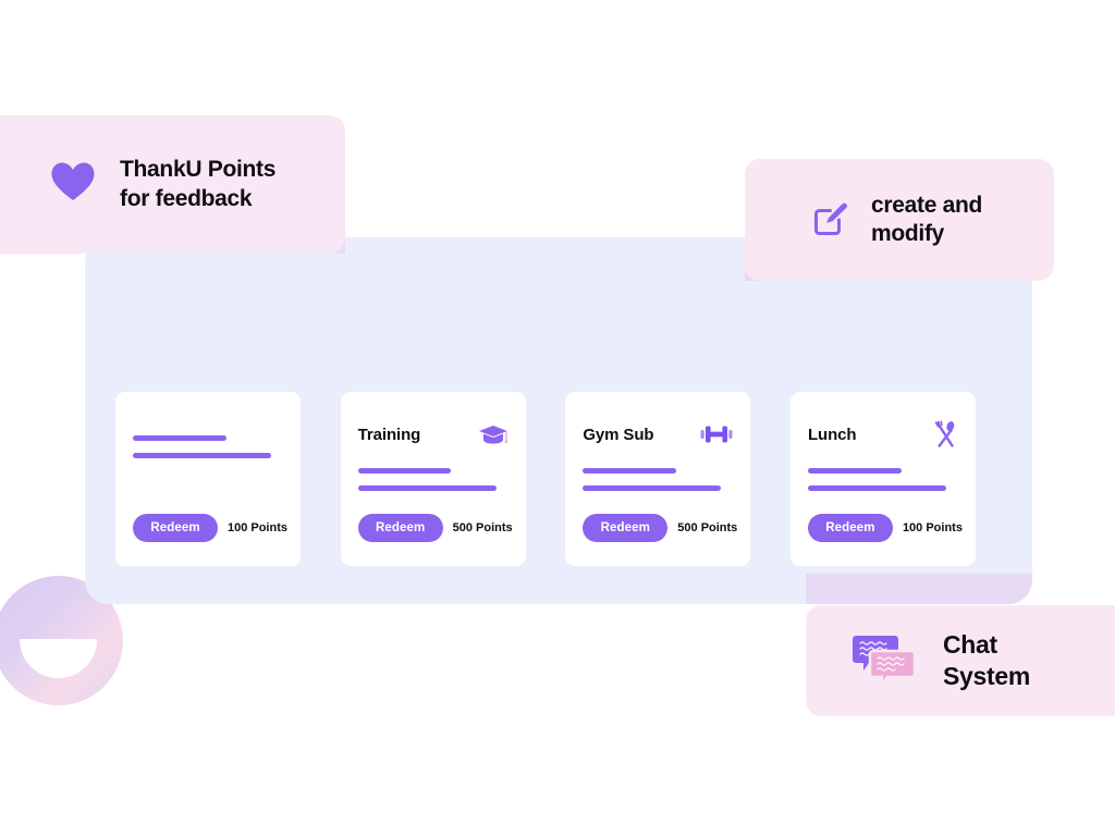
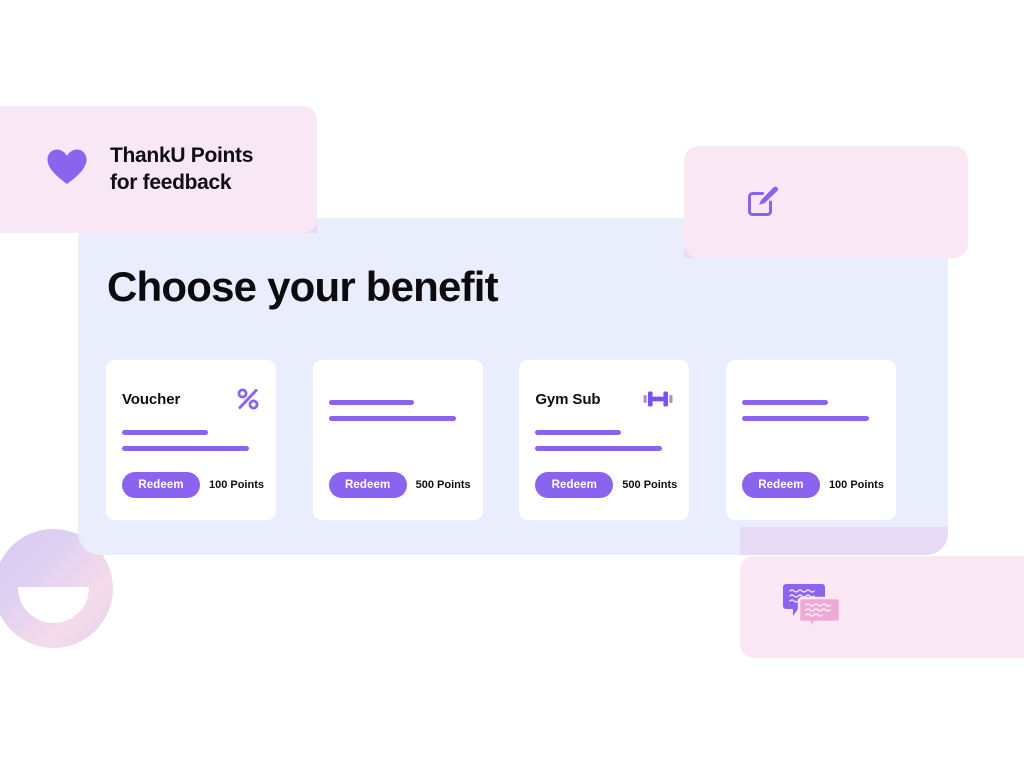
+ Choose your benefit
+ Voucher
  Redeem
  100 Points
- Training
  Redeem
  500 Points
  Gym Sub
  Redeem
  500 Points
- Lunch
  Redeem
  100 Points
  ThankU Points
  for feedback
- create and
- modify
- Chat
- System
